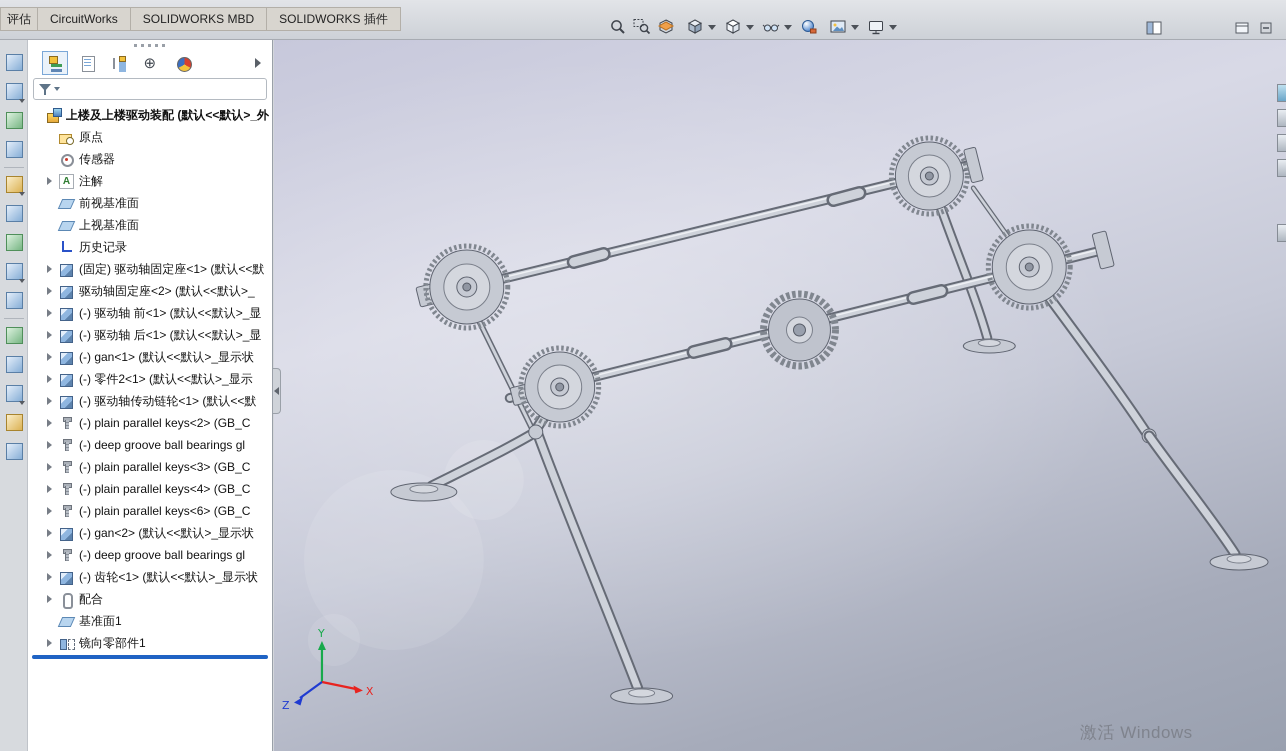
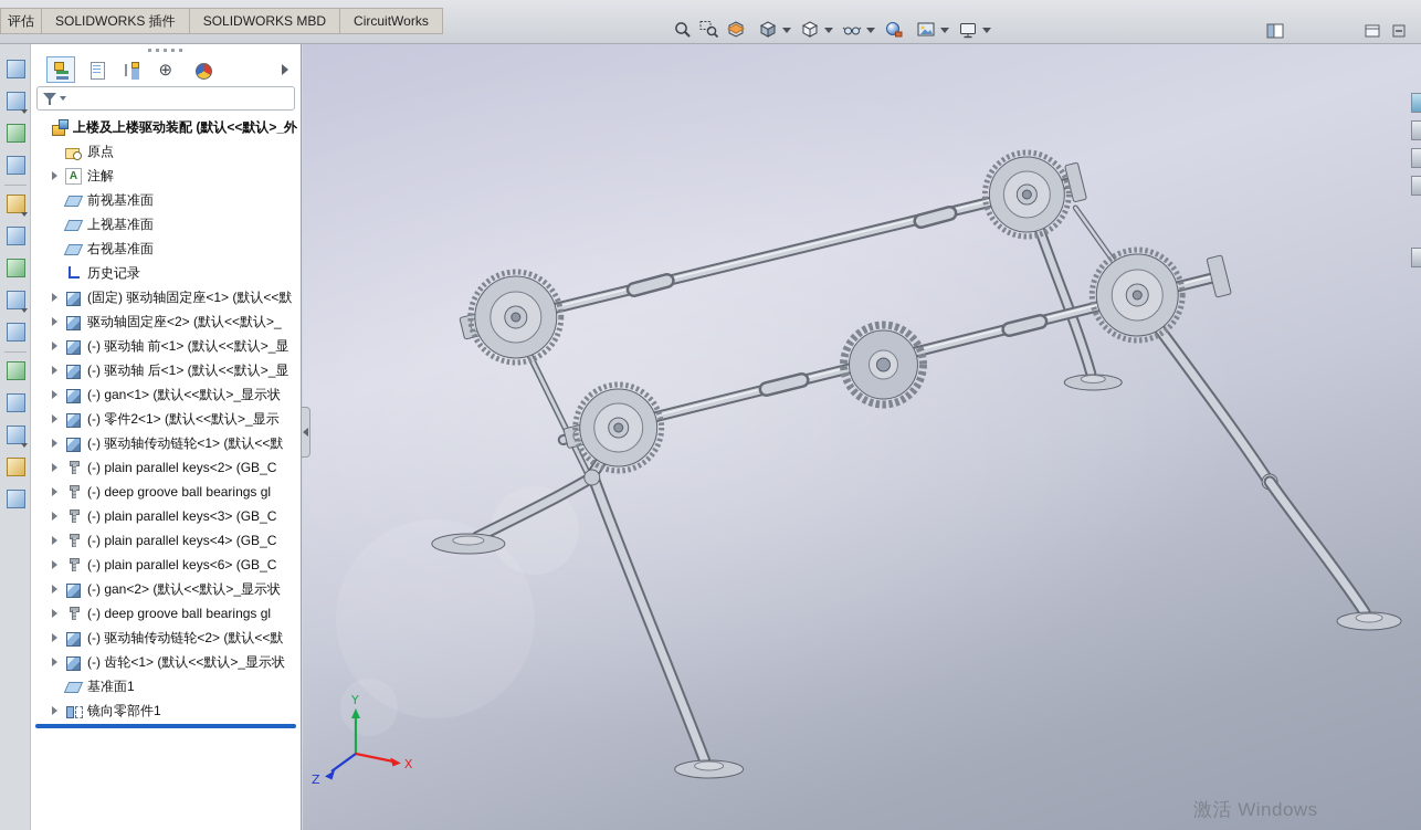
  评估
- CircuitWorks
+ SOLIDWORKS 插件
  SOLIDWORKS MBD
- SOLIDWORKS 插件
+ CircuitWorks
  上楼及上楼驱动装配 (默认<<默认>_外
  原点
- 传感器
  注解
  前视基准面
  上视基准面
+ 右视基准面
  历史记录
  (固定) 驱动轴固定座<1> (默认<<默
  驱动轴固定座<2> (默认<<默认>_
  (-) 驱动轴 前<1> (默认<<默认>_显
  (-) 驱动轴 后<1> (默认<<默认>_显
  (-) gan<1> (默认<<默认>_显示状
  (-) 零件2<1> (默认<<默认>_显示
  (-) 驱动轴传动链轮<1> (默认<<默
  (-) plain parallel keys<2> (GB_C
  (-) deep groove ball bearings gl
  (-) plain parallel keys<3> (GB_C
  (-) plain parallel keys<4> (GB_C
  (-) plain parallel keys<6> (GB_C
  (-) gan<2> (默认<<默认>_显示状
  (-) deep groove ball bearings gl
+ (-) 驱动轴传动链轮<2> (默认<<默
  (-) 齿轮<1> (默认<<默认>_显示状
- 配合
  基准面1
  镜向零部件1
  Y
  X
  Z
  激活 Windows
